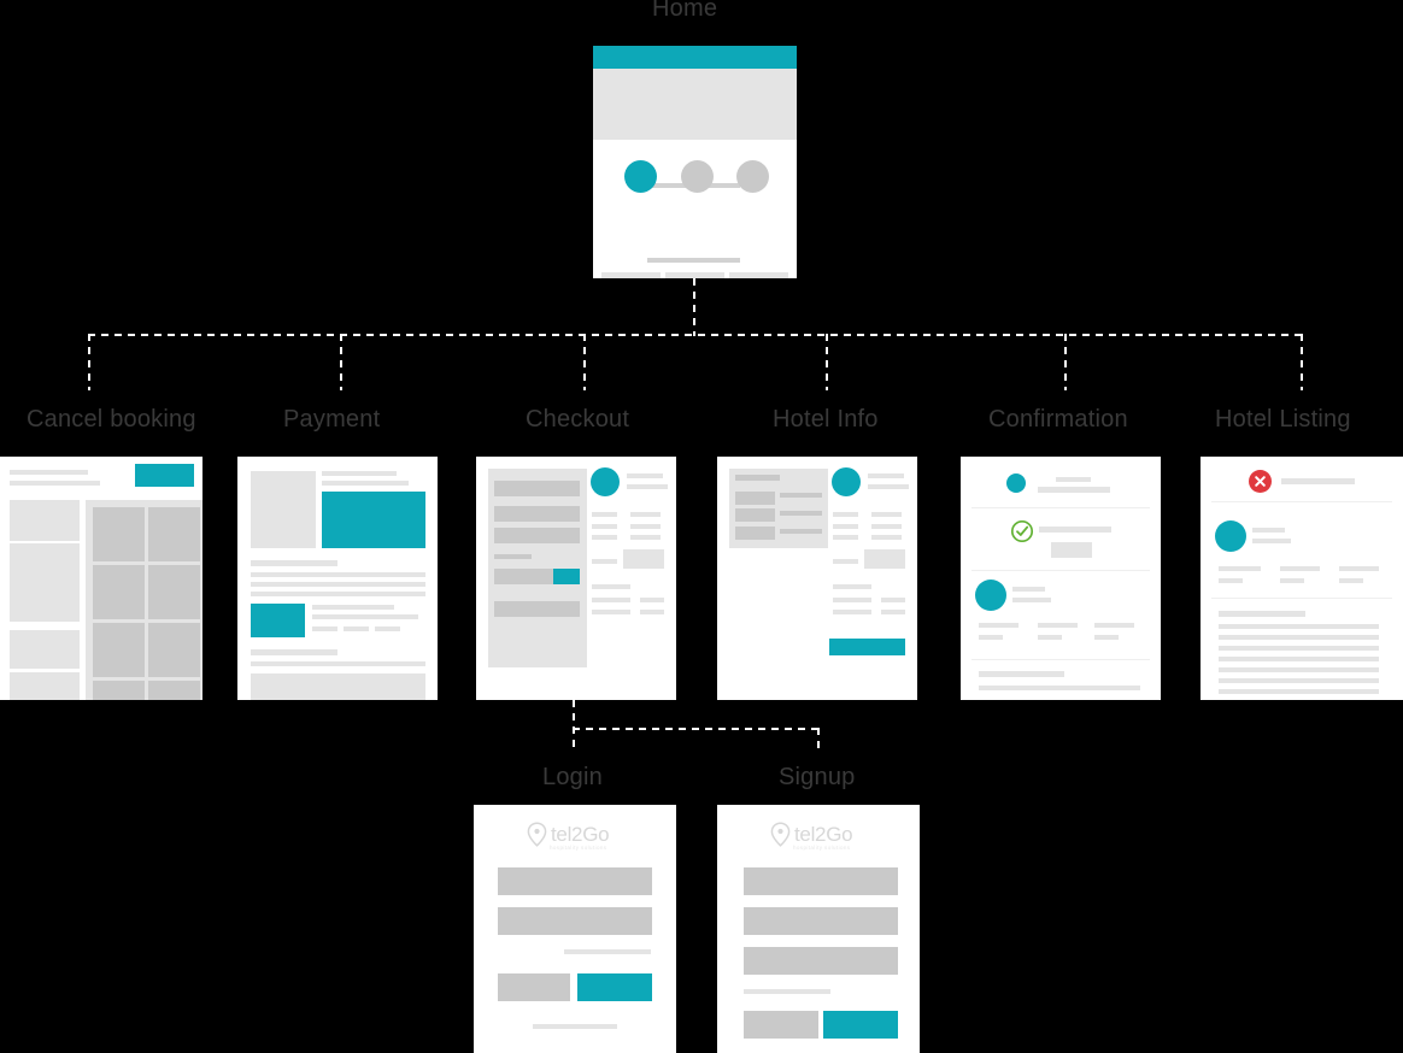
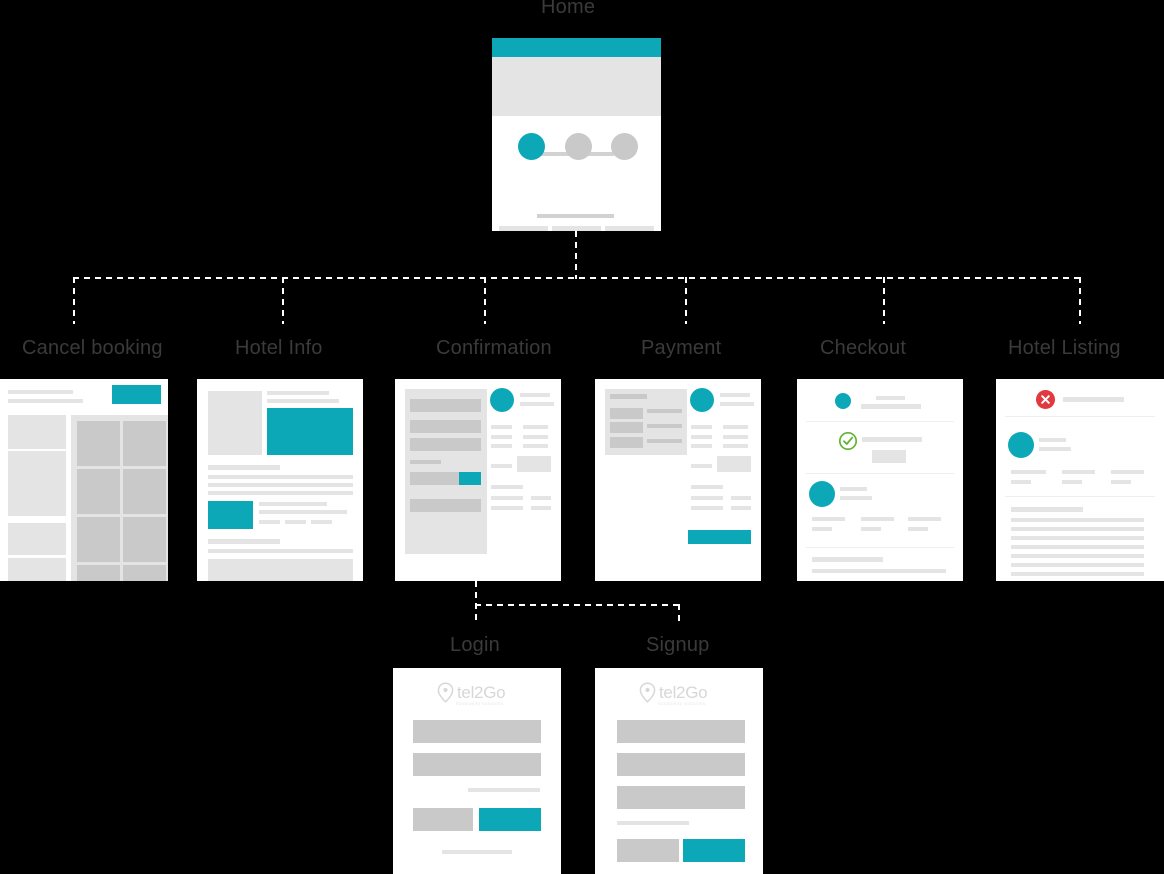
  Home
  Cancel booking
- Payment
+ Hotel Info
- Checkout
+ Confirmation
- Hotel Info
+ Payment
- Confirmation
+ Checkout
  Hotel Listing
  Login
  Signup
  tel2Go
  tel2Go
